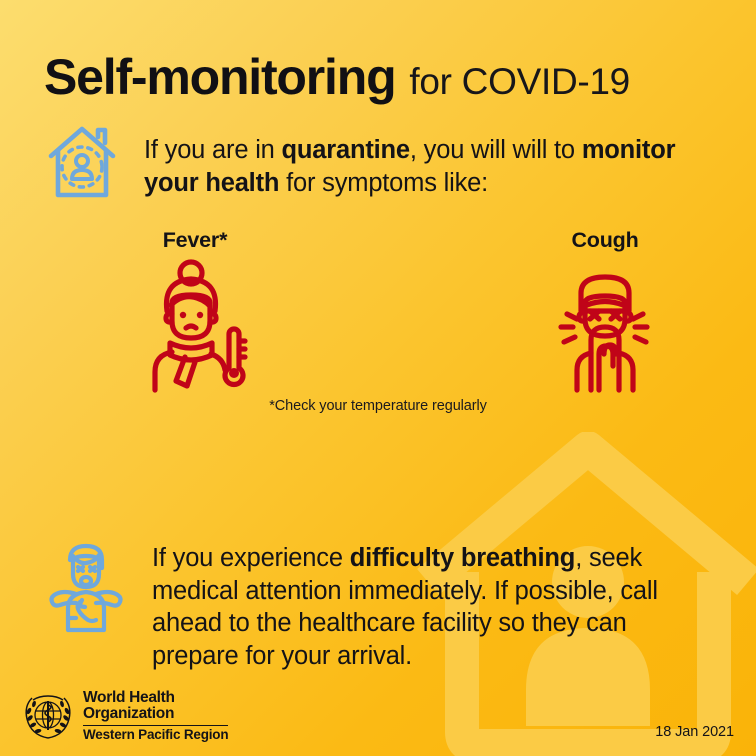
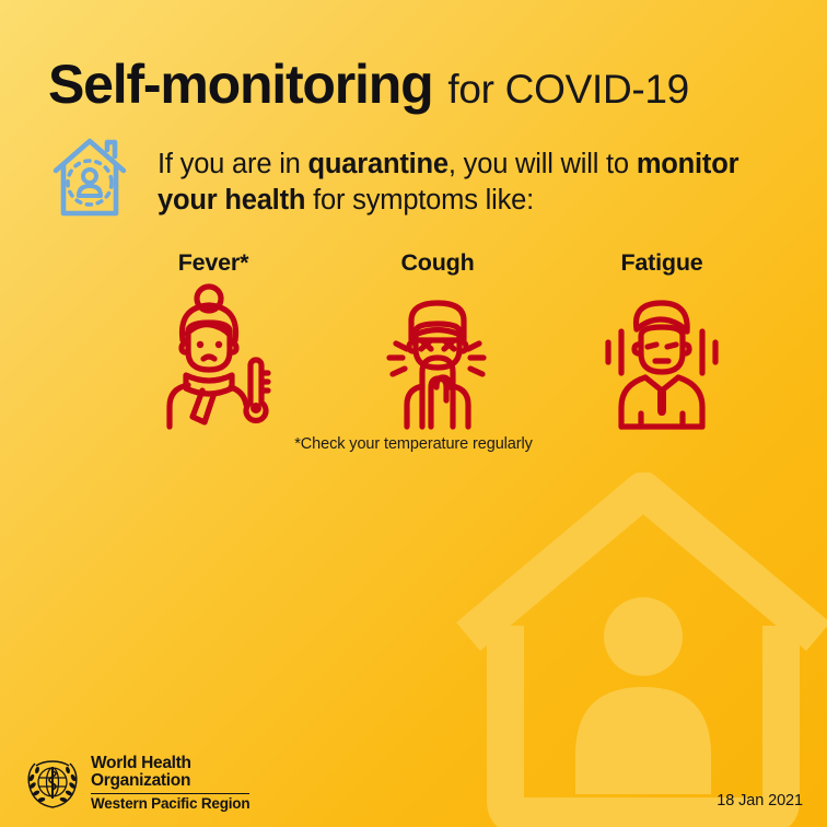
  Self-monitoring
  for COVID-19
  If you are in quarantine, you will will to monitor your health for symptoms like:
  Fever*
  Cough
+ Fatigue
  *Check your temperature regularly
- If you experience difficulty breathing, seek medical attention immediately. If possible, call ahead to the healthcare facility so they can prepare for your arrival.
  World Health
  Organization
  Western Pacific Region
  18 Jan 2021
